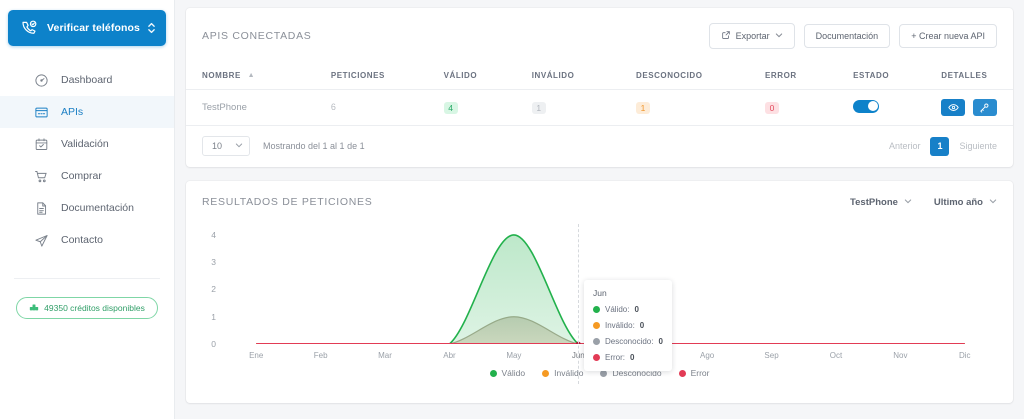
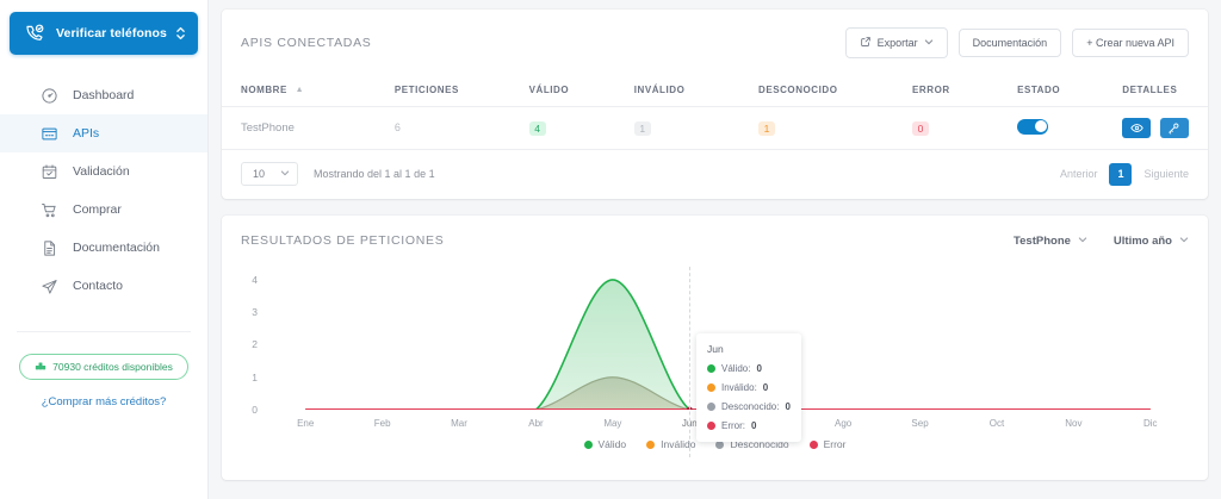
  Verificar teléfonos
  Dashboard
  APIs
  Validación
  Comprar
  Documentación
  Contacto
- 49350 créditos disponibles
+ 70930 créditos disponibles
+ ¿Comprar más créditos?
  APIS CONECTADAS
  Exportar
  Documentación
  + Crear nueva API
  NOMBRE	PETICIONES	VÁLIDO	INVÁLIDO	DESCONOCIDO	ERROR	ESTADO	DETALLES
  TestPhone	6	4	1	1	0
  10
  Mostrando del 1 al 1 de 1
  Anterior
  1
  Siguiente
  RESULTADOS DE PETICIONES
  TestPhone
  Ultimo año
  0
  1
  2
  3
  4
  Ene
  Feb
  Mar
  Abr
  May
  Jun
  Ago
  Sep
  Oct
  Nov
  Dic
  Jun
  Válido:
  0
  Inválido:
  0
  Desconocido:
  0
  Error:
  0
  Válido
  Inválido
  Desconocido
  Error
